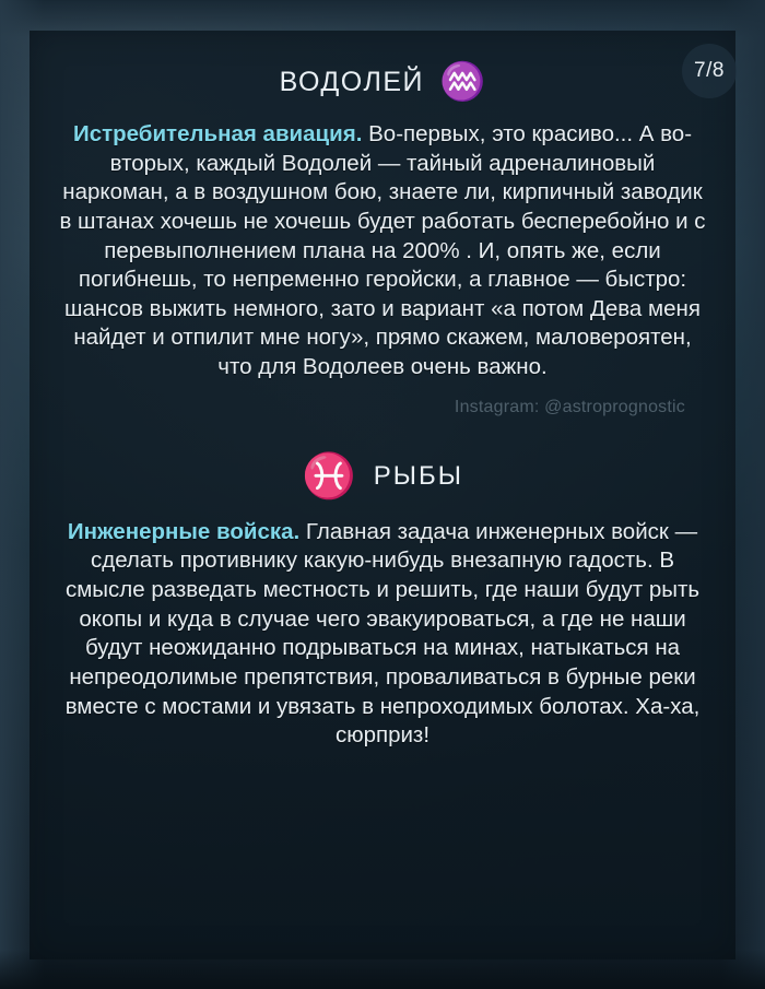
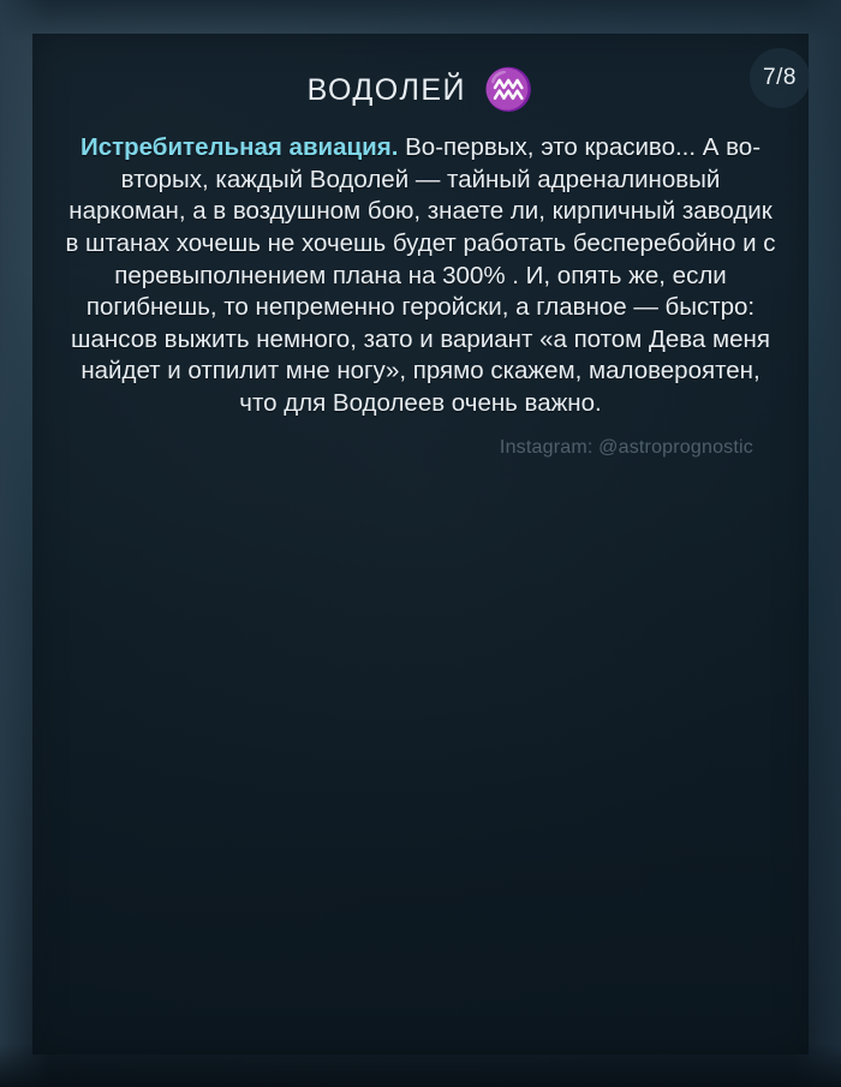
  ВОДОЛЕЙ
  ♒
- Истребительная авиация. Во-первых, это красиво... А во-вторых, каждый Водолей — тайный адреналиновый наркоман, а в воздушном бою, знаете ли, кирпичный заводик в штанах хочешь не хочешь будет работать бесперебойно и с перевыполнением плана на 200% . И, опять же, если погибнешь, то непременно геройски, а главное — быстро: шансов выжить немного, зато и вариант «а потом Дева меня найдет и отпилит мне ногу», прямо скажем, маловероятен, что для Водолеев очень важно.
+ Истребительная авиация. Во-первых, это красиво... А во-вторых, каждый Водолей — тайный адреналиновый наркоман, а в воздушном бою, знаете ли, кирпичный заводик в штанах хочешь не хочешь будет работать бесперебойно и с перевыполнением плана на 300% . И, опять же, если погибнешь, то непременно геройски, а главное — быстро: шансов выжить немного, зато и вариант «а потом Дева меня найдет и отпилит мне ногу», прямо скажем, маловероятен, что для Водолеев очень важно.
  Instagram: @astroprognostic
- ♓
- РЫБЫ
- Инженерные войска. Главная задача инженерных войск — сделать противнику какую-нибудь внезапную гадость. В смысле разведать местность и решить, где наши будут рыть окопы и куда в случае чего эвакуироваться, а где не наши будут неожиданно подрываться на минах, натыкаться на непреодолимые препятствия, проваливаться в бурные реки вместе с мостами и увязать в непроходимых болотах. Ха-ха, сюрприз!
  7/8
